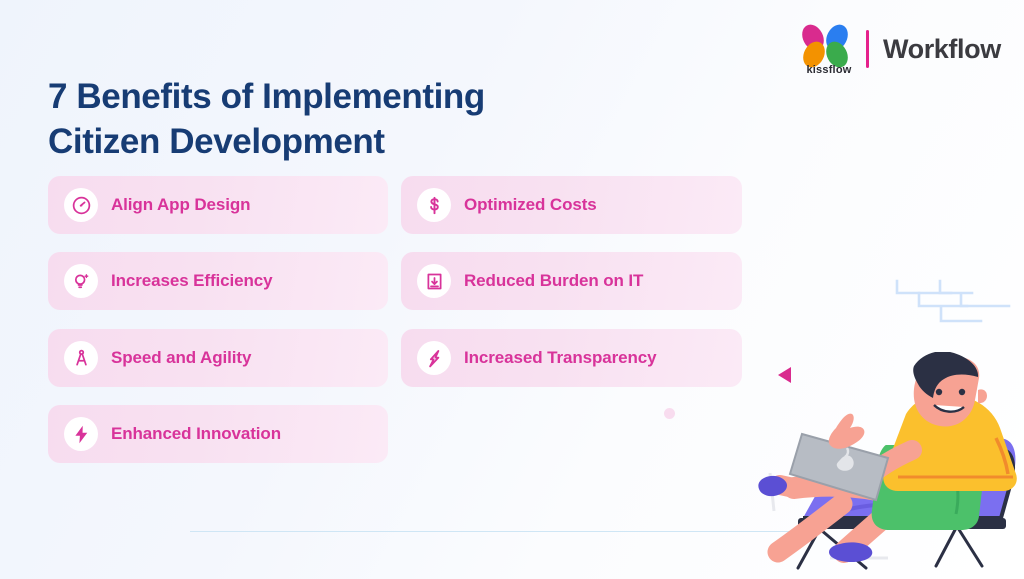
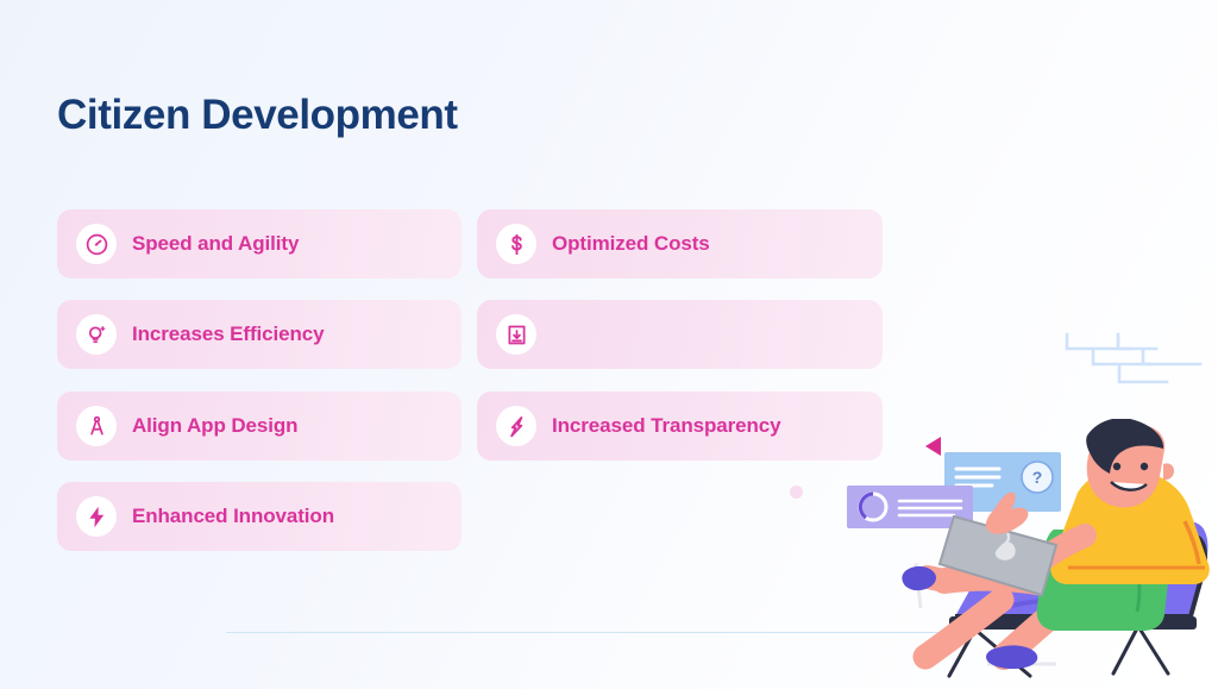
- kissflow
- Workflow
- 7 Benefits of Implementing
  Citizen Development
- Align App Design
+ Speed and Agility
  Increases Efficiency
- Speed and Agility
+ Align App Design
  Enhanced Innovation
  Optimized Costs
- Reduced Burden on IT
  Increased Transparency
+ ?
